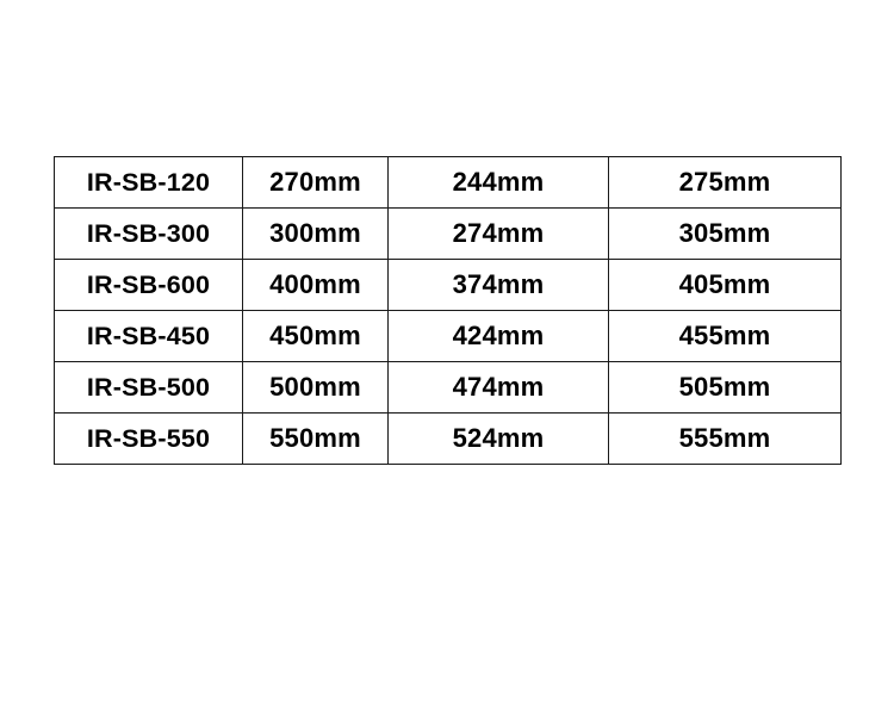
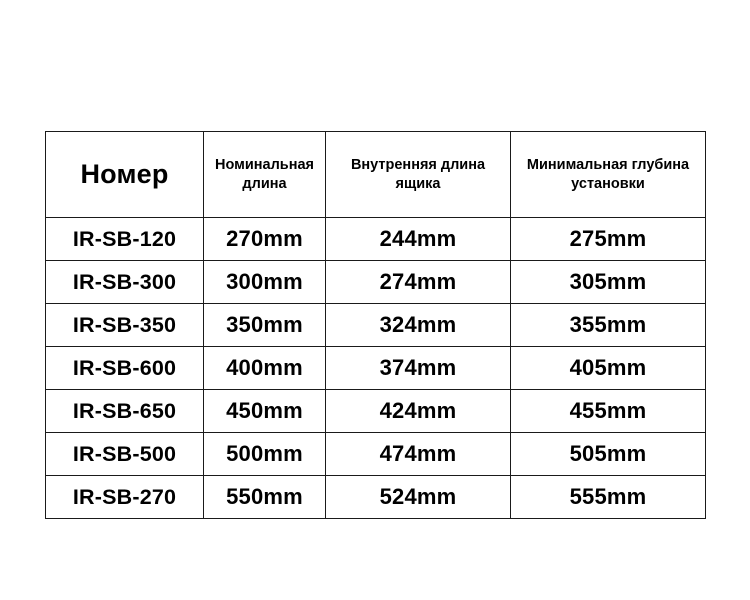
+ Номер	Номинальная длина	Внутренняя длина ящика	Минимальная глубина установки
  IR-SB-120	270mm	244mm	275mm
  IR-SB-300	300mm	274mm	305mm
+ IR-SB-350	350mm	324mm	355mm
  IR-SB-600	400mm	374mm	405mm
- IR-SB-450	450mm	424mm	455mm
+ IR-SB-650	450mm	424mm	455mm
  IR-SB-500	500mm	474mm	505mm
- IR-SB-550	550mm	524mm	555mm
+ IR-SB-270	550mm	524mm	555mm
